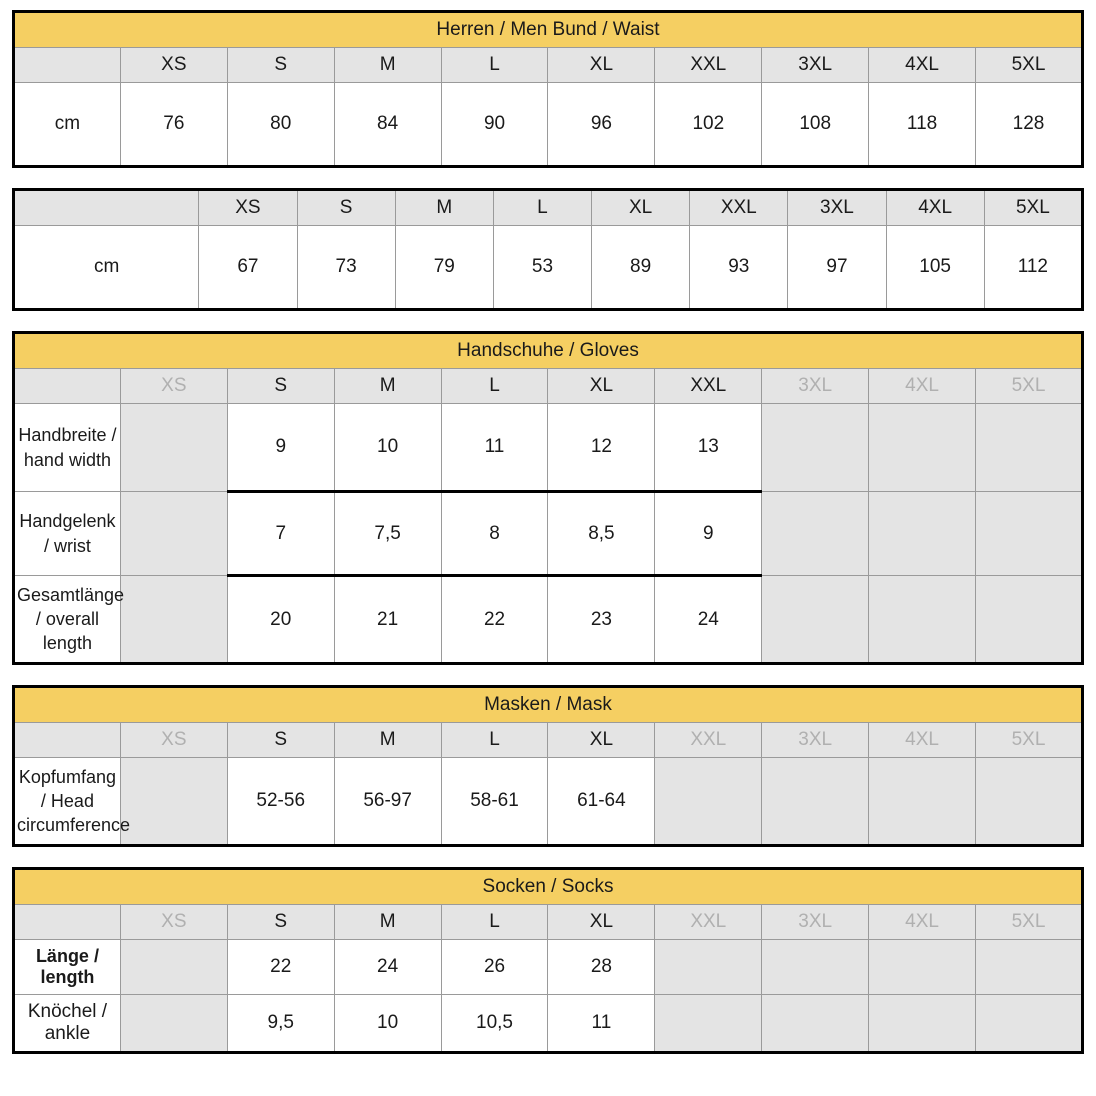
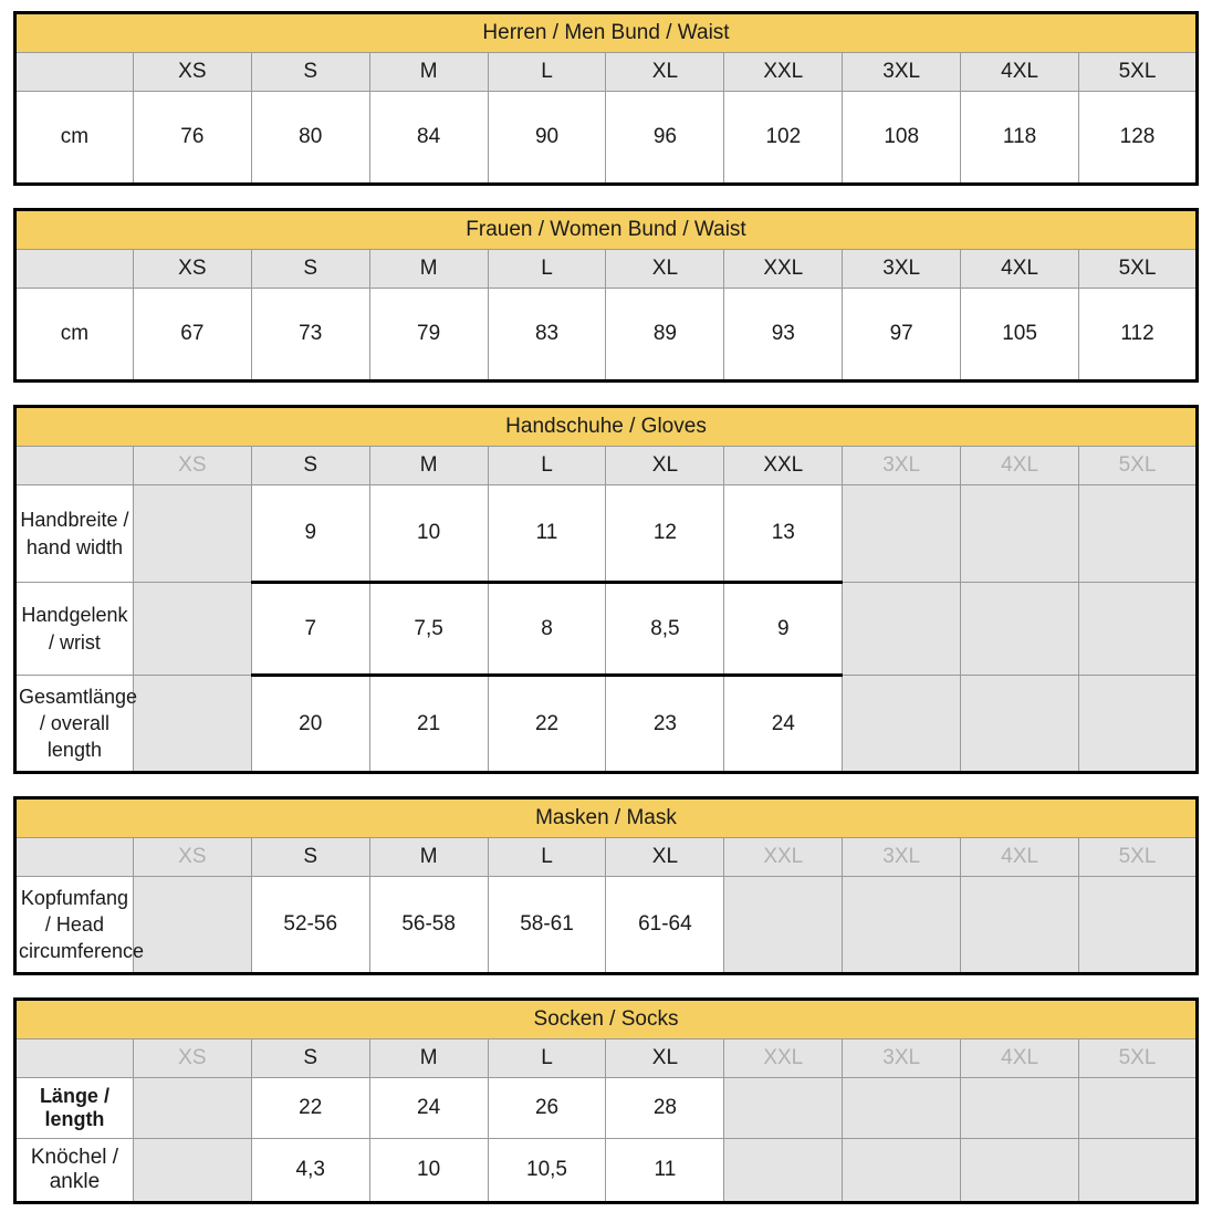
  Herren / Men Bund / Waist
  	XS	S	M	L	XL	XXL	3XL	4XL	5XL
  cm	76	80	84	90	96	102	108	118	128
+ Frauen / Women Bund / Waist
  	XS	S	M	L	XL	XXL	3XL	4XL	5XL
- cm	67	73	79	53	89	93	97	105	112
+ cm	67	73	79	83	89	93	97	105	112
  Handschuhe / Gloves
  	XS	S	M	L	XL	XXL	3XL	4XL	5XL
  Handbreite / hand width		9	10	11	12	13
  Handgelenk / wrist		7	7,5	8	8,5	9
  Gesamtlänge / overall length		20	21	22	23	24
  Masken / Mask
  	XS	S	M	L	XL	XXL	3XL	4XL	5XL
- Kopfumfang / Head circumference		52-56	56-97	58-61	61-64
+ Kopfumfang / Head circumference		52-56	56-58	58-61	61-64
  Socken / Socks
  	XS	S	M	L	XL	XXL	3XL	4XL	5XL
  Länge / length		22	24	26	28
- Knöchel / ankle		9,5	10	10,5	11
+ Knöchel / ankle		4,3	10	10,5	11
